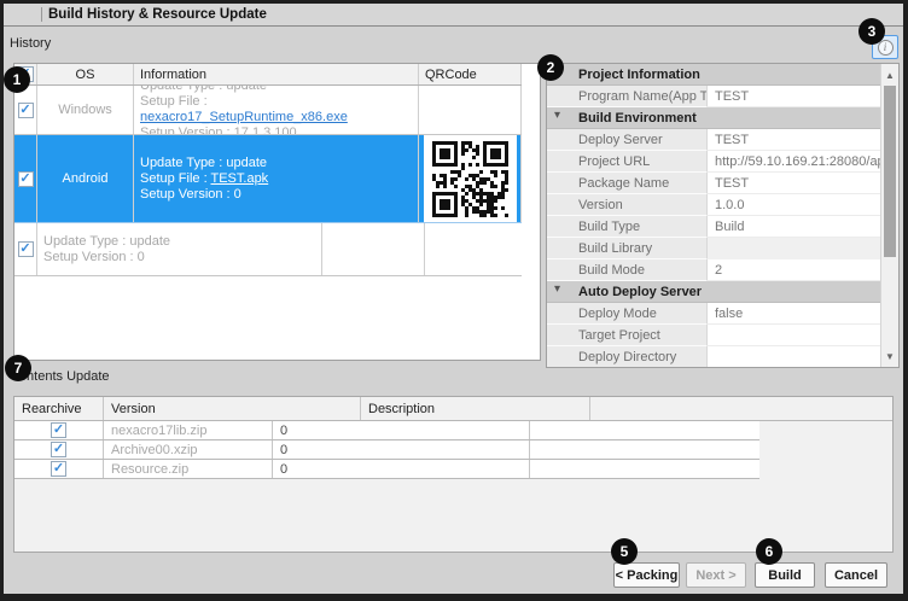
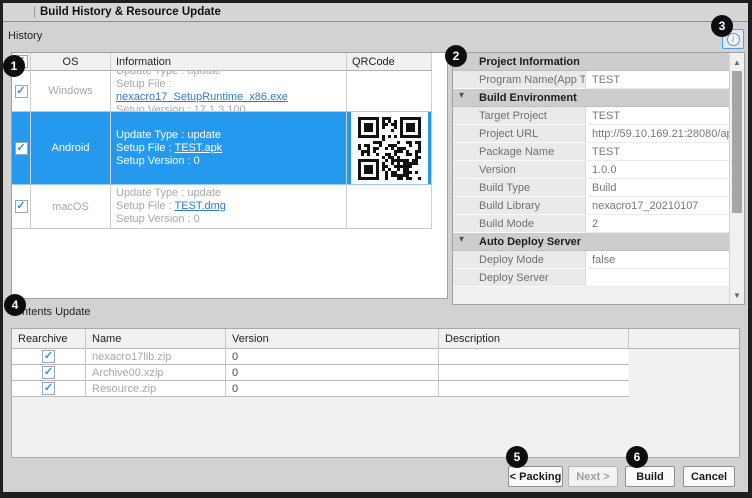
  Build History & Resource Update
  History
  OS
  Information
  QRCode
  ✓
  Windows
  Update Type : update
  Setup File : nexacro17_SetupRuntime_x86.exe
  Setup Version : 17.1.3.100
  ✓
  Android
  Update Type : update
  Setup File : TEST.apk
  Setup Version : 0
  ✓
+ macOS
  Update Type : update
+ Setup File : TEST.dmg
  Setup Version : 0
  Project Information
  Program Name(App T
  TEST
  ▾
  Build Environment
- Deploy Server
+ Target Project
  TEST
  Project URL
  http://59.10.169.21:28080/a
  Package Name
  TEST
  Version
  1.0.0
  Build Type
  Build
  Build Library
+ nexacro17_20210107
  Build Mode
  2
  ▾
  Auto Deploy Server
  Deploy Mode
  false
- Target Project
+ Deploy Server
- Deploy Directory
  ▲
  ▼
  i
  ntents Update
  Rearchive
+ Name
  Version
  Description
  ✓
  nexacro17lib.zip
  0
  ✓
  Archive00.xzip
  0
  ✓
  Resource.zip
  0
  < Packing
  Next >
  Build
  Cancel
  1
  2
  3
- 7
+ 4
  5
  6
